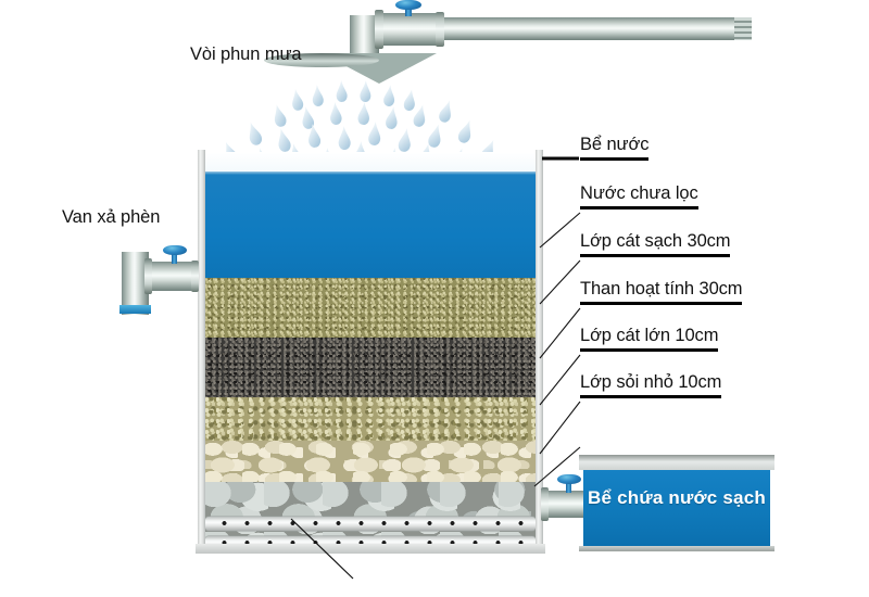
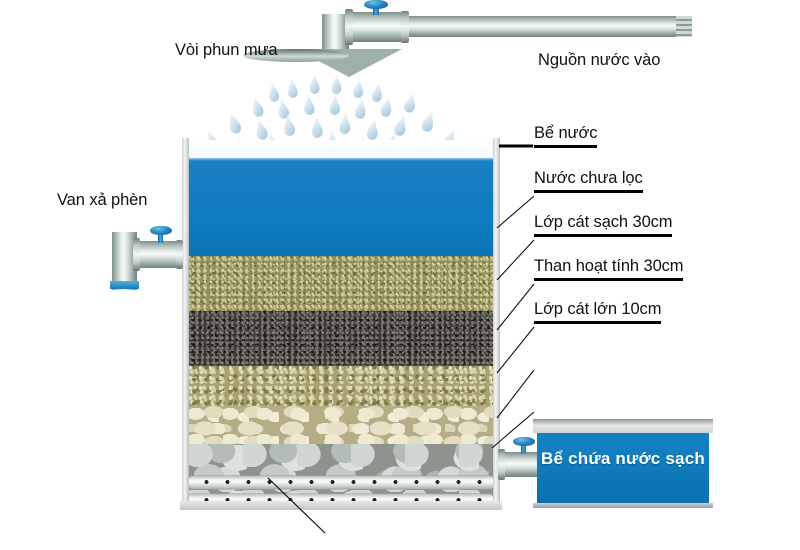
  Bể chứa nước sạch
  Vòi phun mưa
+ Nguồn nước vào
  Van xả phèn
  Bể nước
  Nước chưa lọc
  Lớp cát sạch 30cm
  Than hoạt tính 30cm
  Lớp cát lớn 10cm
- Lớp sỏi nhỏ 10cm
